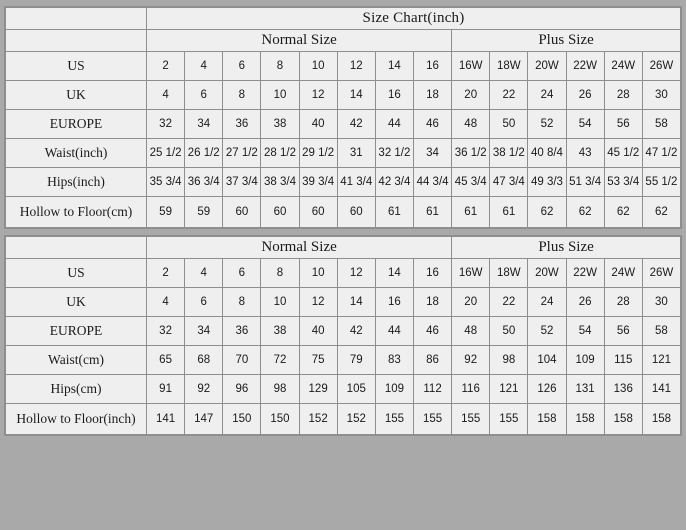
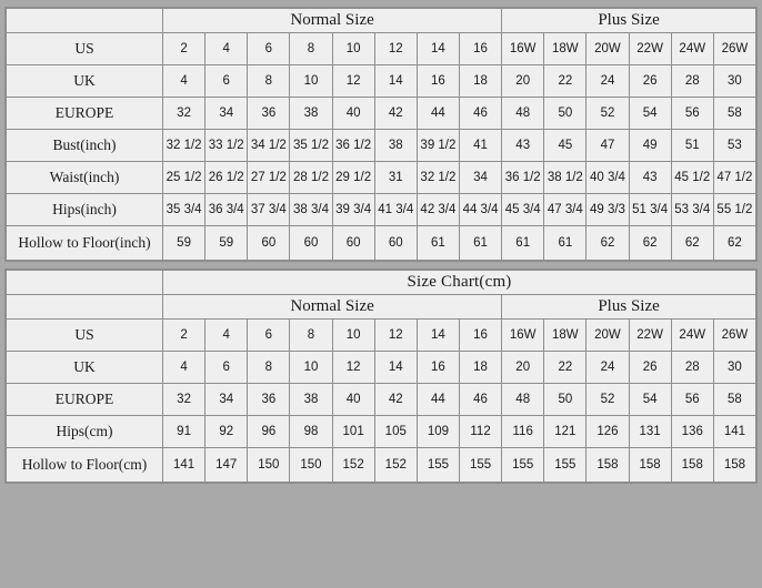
- 	Size Chart(inch)
  	Normal Size	Plus Size
  US	2	4	6	8	10	12	14	16	16W	18W	20W	22W	24W	26W
  UK	4	6	8	10	12	14	16	18	20	22	24	26	28	30
  EUROPE	32	34	36	38	40	42	44	46	48	50	52	54	56	58
+ Bust(inch)	32 1/2	33 1/2	34 1/2	35 1/2	36 1/2	38	39 1/2	41	43	45	47	49	51	53
- Waist(inch)	25 1/2	26 1/2	27 1/2	28 1/2	29 1/2	31	32 1/2	34	36 1/2	38 1/2	40 8/4	43	45 1/2	47 1/2
+ Waist(inch)	25 1/2	26 1/2	27 1/2	28 1/2	29 1/2	31	32 1/2	34	36 1/2	38 1/2	40 3/4	43	45 1/2	47 1/2
  Hips(inch)	35 3/4	36 3/4	37 3/4	38 3/4	39 3/4	41 3/4	42 3/4	44 3/4	45 3/4	47 3/4	49 3/3	51 3/4	53 3/4	55 1/2
- Hollow to Floor(cm)	59	59	60	60	60	60	61	61	61	61	62	62	62	62
+ Hollow to Floor(inch)	59	59	60	60	60	60	61	61	61	61	62	62	62	62
+ 	Size Chart(cm)
  	Normal Size	Plus Size
  US	2	4	6	8	10	12	14	16	16W	18W	20W	22W	24W	26W
  UK	4	6	8	10	12	14	16	18	20	22	24	26	28	30
  EUROPE	32	34	36	38	40	42	44	46	48	50	52	54	56	58
- Waist(cm)	65	68	70	72	75	79	83	86	92	98	104	109	115	121
- Hips(cm)	91	92	96	98	129	105	109	112	116	121	126	131	136	141
+ Hips(cm)	91	92	96	98	101	105	109	112	116	121	126	131	136	141
- Hollow to Floor(inch)	141	147	150	150	152	152	155	155	155	155	158	158	158	158
+ Hollow to Floor(cm)	141	147	150	150	152	152	155	155	155	155	158	158	158	158
